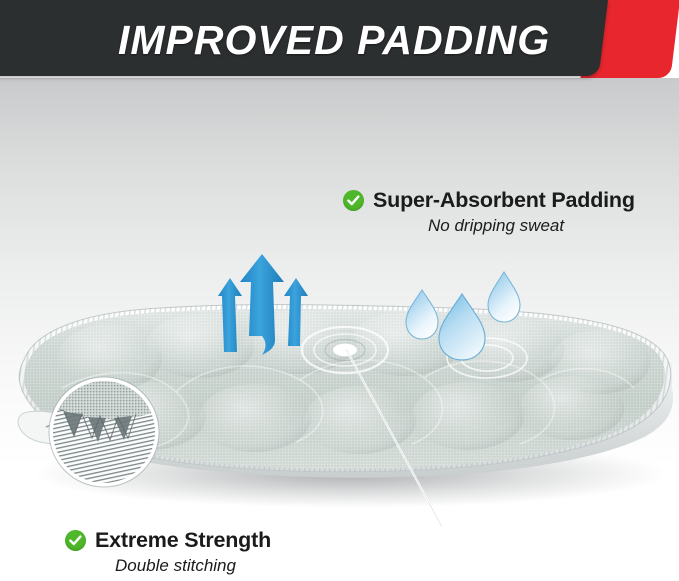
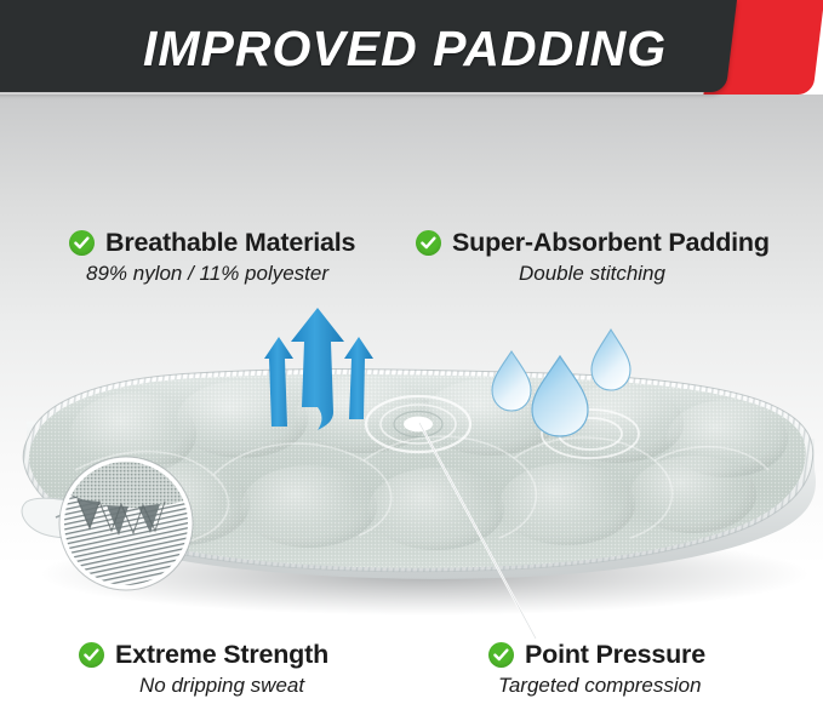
  IMPROVED PADDING
+ Breathable Materials
+ 89% nylon / 11% polyester
  Super-Absorbent Padding
- No dripping sweat
+ Double stitching
  Extreme Strength
- Double stitching
+ No dripping sweat
+ Point Pressure
+ Targeted compression
